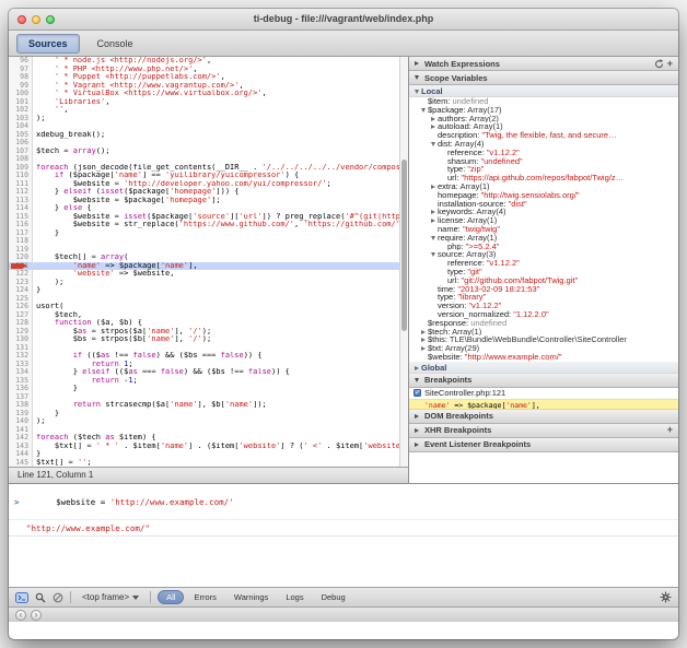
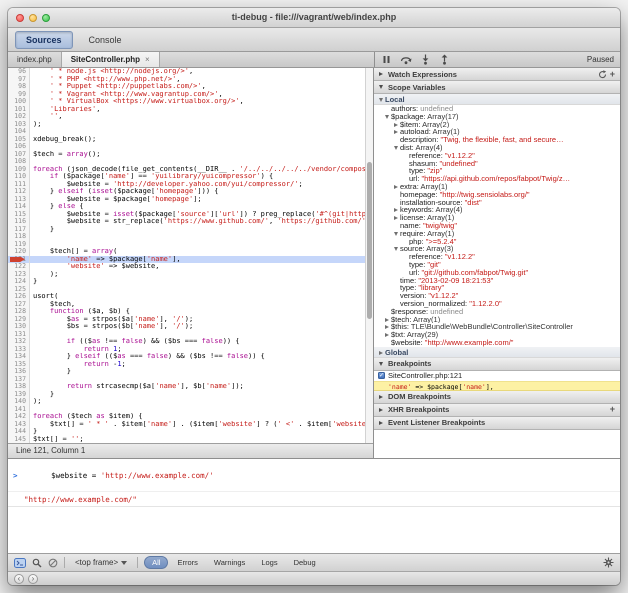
  ti-debug - file:///vagrant/web/index.php
  Sources
  Console
+ index.php
+ SiteController.php ×
+ Paused
  96
  ' * node.js <http://nodejs.org/>',
  97
  ' * PHP <http://www.php.net/>',
  98
  ' * Puppet <http://puppetlabs.com/>',
  99
  ' * Vagrant <http://www.vagrantup.com/>',
  100
  ' * VirtualBox <https://www.virtualbox.org/>',
  101
  'Libraries',
  102
  '',
  103
  );
  104
  105
  xdebug_break();
  106
  107
  $tech = array();
  108
  109
  110
  if ($package['name'] == 'yuilibrary/yuicompressor') {
  111
  $website = 'http://developer.yahoo.com/yui/compressor/';
  112
  } elseif (isset($package['homepage'])) {
  113
  $website = $package['homepage'];
  114
  } else {
  115
  116
  $website = str_replace('https://www.github.com/', 'https://github.com/'
  117
  }
  118
  119
  120
  $tech[] = array(
  121
  'name' => $package['name'],
  122
  'website' => $website,
  123
  );
  124
  }
  125
  126
  usort(
  127
  $tech,
  128
  function ($a, $b) {
  129
  $as = strpos($a['name'], '/');
  130
  $bs = strpos($b['name'], '/');
  131
  132
  if (($as !== false) && ($bs === false)) {
  133
  return 1;
  134
  } elseif (($as === false) && ($bs !== false)) {
  135
  return -1;
  136
  }
  137
  138
  return strcasecmp($a['name'], $b['name']);
  139
  }
  140
  );
  141
  142
  foreach ($tech as $item) {
  143
  $txt[] = ' * ' . $item['name'] . ($item['website'] ? (' <' . $item['website
  144
  }
  145
  $txt[] = '';
  Line 121, Column 1
  Watch Expressions
  +
  Scope Variables
  Local
- $item: undefined
+ authors: undefined
  $package: Array(17)
- authors: Array(2)
+ $item: Array(2)
  autoload: Array(1)
  description: "Twig, the flexible, fast, and secure…
  dist: Array(4)
  reference: "v1.12.2"
  shasum: "undefined"
  type: "zip"
  url: "https://api.github.com/repos/fabpot/Twig/z…
  extra: Array(1)
  homepage: "http://twig.sensiolabs.org/"
  installation-source: "dist"
  keywords: Array(4)
  license: Array(1)
  name: "twig/twig"
  require: Array(1)
  php: ">=5.2.4"
  source: Array(3)
  reference: "v1.12.2"
  type: "git"
  url: "git://github.com/fabpot/Twig.git"
  time: "2013-02-09 18:21:53"
  type: "library"
  version: "v1.12.2"
  version_normalized: "1.12.2.0"
  $response: undefined
  $tech: Array(1)
  $this: TLE\Bundle\WebBundle\Controller\SiteController
  $txt: Array(29)
  $website: "http://www.example.com/"
  Global
  Breakpoints
  SiteController.php:121
  'name' => $package['name'],
  DOM Breakpoints
  XHR Breakpoints
  +
  Event Listener Breakpoints
  >
  $website = 'http://www.example.com/'
  "http://www.example.com/"
  <top frame>
  All
  Errors
  Warnings
  Logs
  Debug
  ‹
  ›
